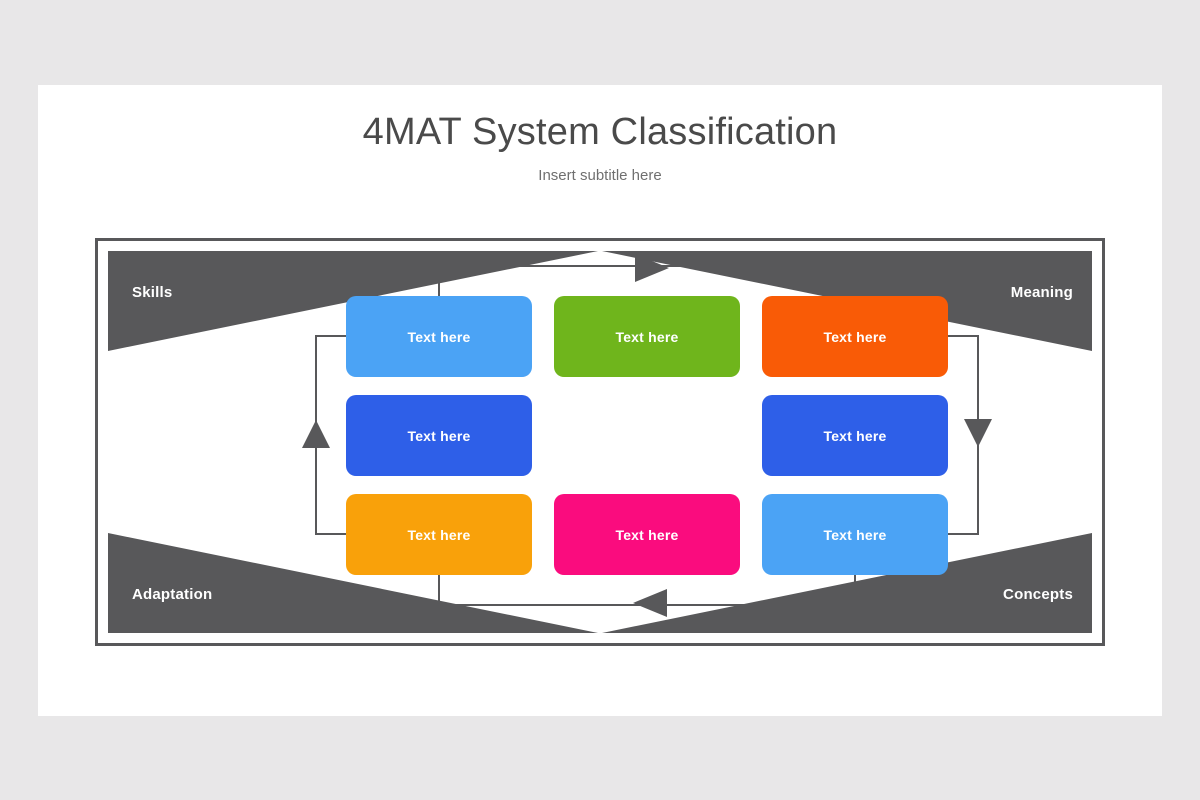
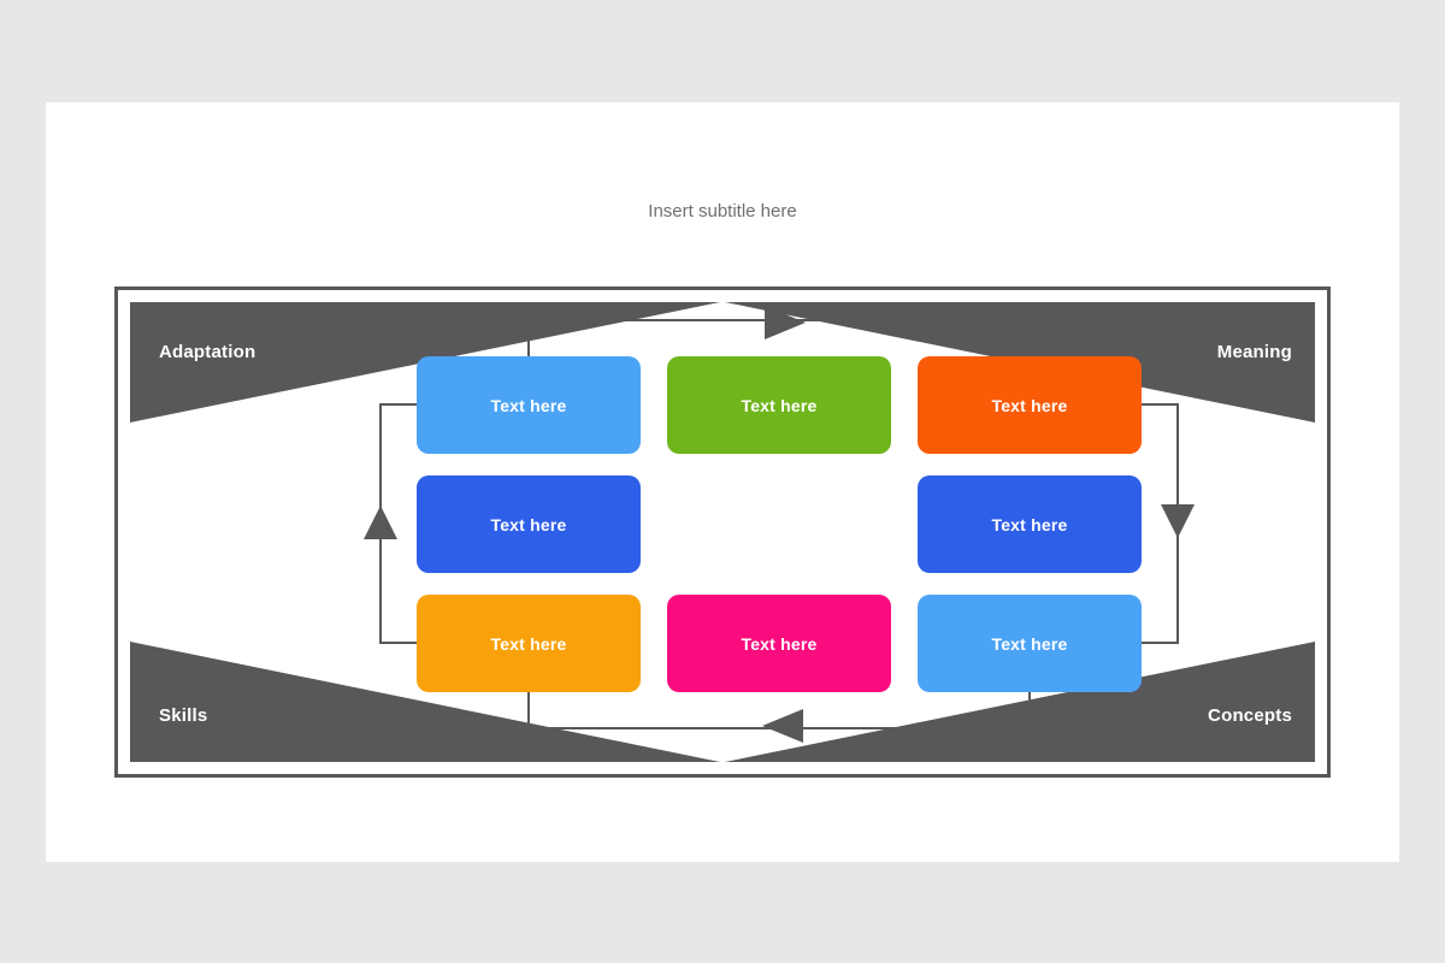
- 4MAT System Classification
  Insert subtitle here
- Skills
+ Adaptation
  Meaning
- Adaptation
+ Skills
  Concepts
  Text here
  Text here
  Text here
  Text here
  Text here
  Text here
  Text here
  Text here
